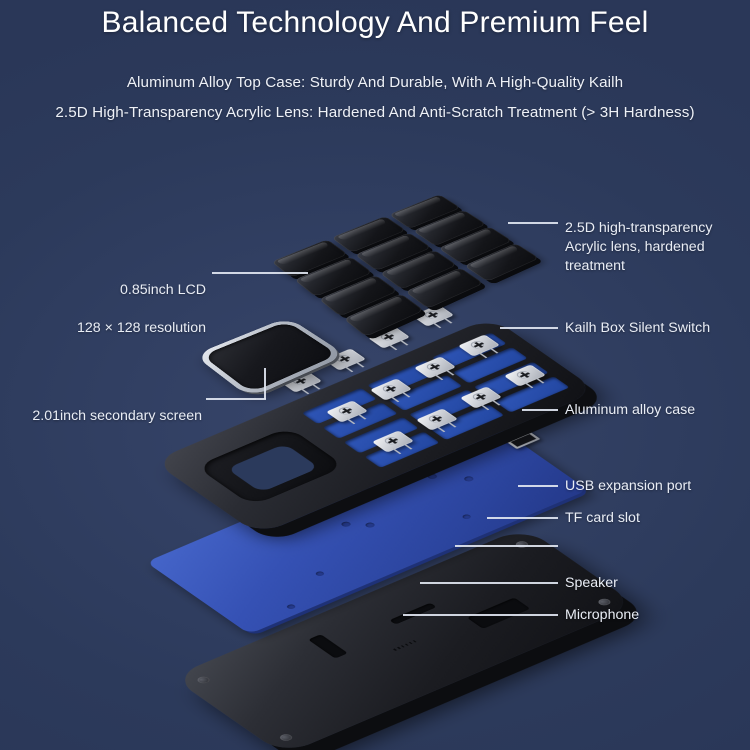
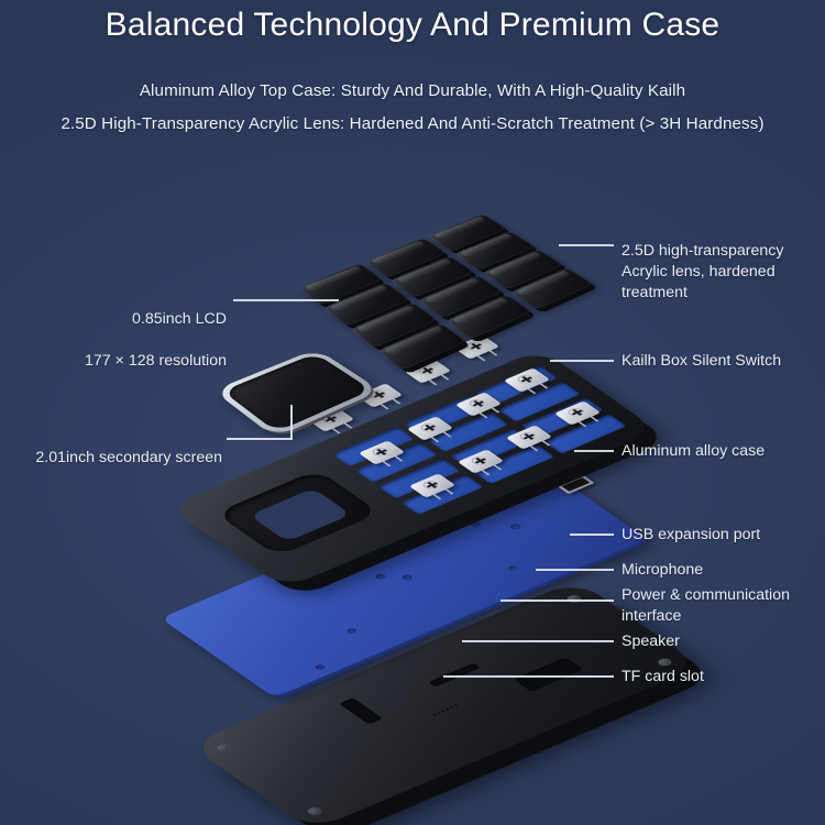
- Balanced Technology And Premium Feel
+ Balanced Technology And Premium Case
  Aluminum Alloy Top Case: Sturdy And Durable, With A High-Quality Kailh
  2.5D High-Transparency Acrylic Lens: Hardened And Anti-Scratch Treatment (> 3H Hardness)
  0.85inch LCD
- 128 × 128 resolution
+ 177 × 128 resolution
  2.01inch secondary screen
  2.5D high-transparency
  Acrylic lens, hardened
  treatment
  Kailh Box Silent Switch
  Aluminum alloy case
  USB expansion port
- TF card slot
+ Microphone
+ Power & communication
+ interface
  Speaker
- Microphone
+ TF card slot
